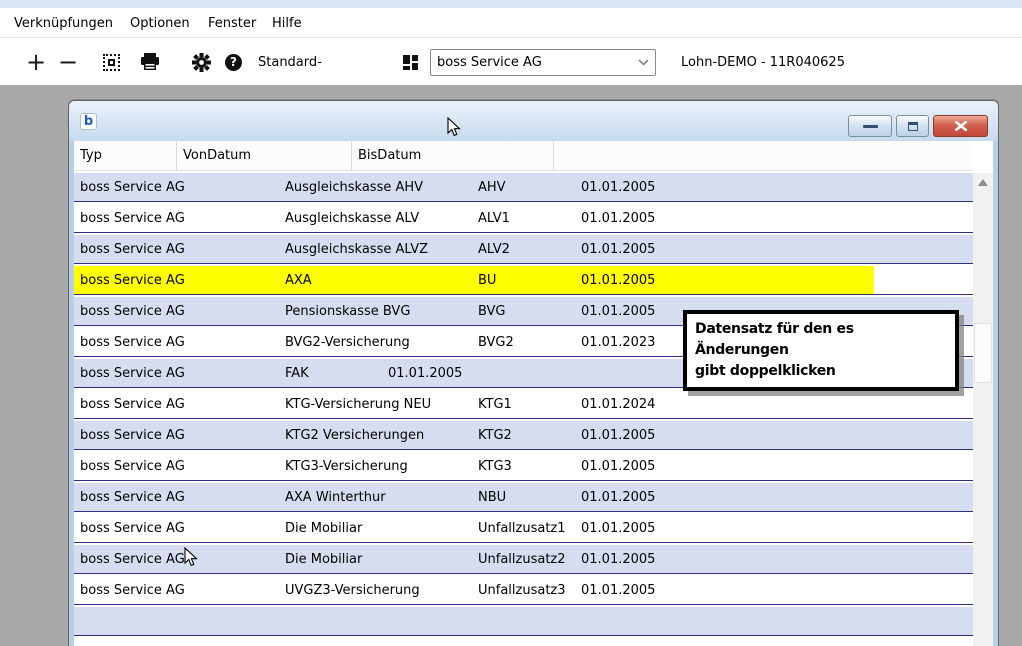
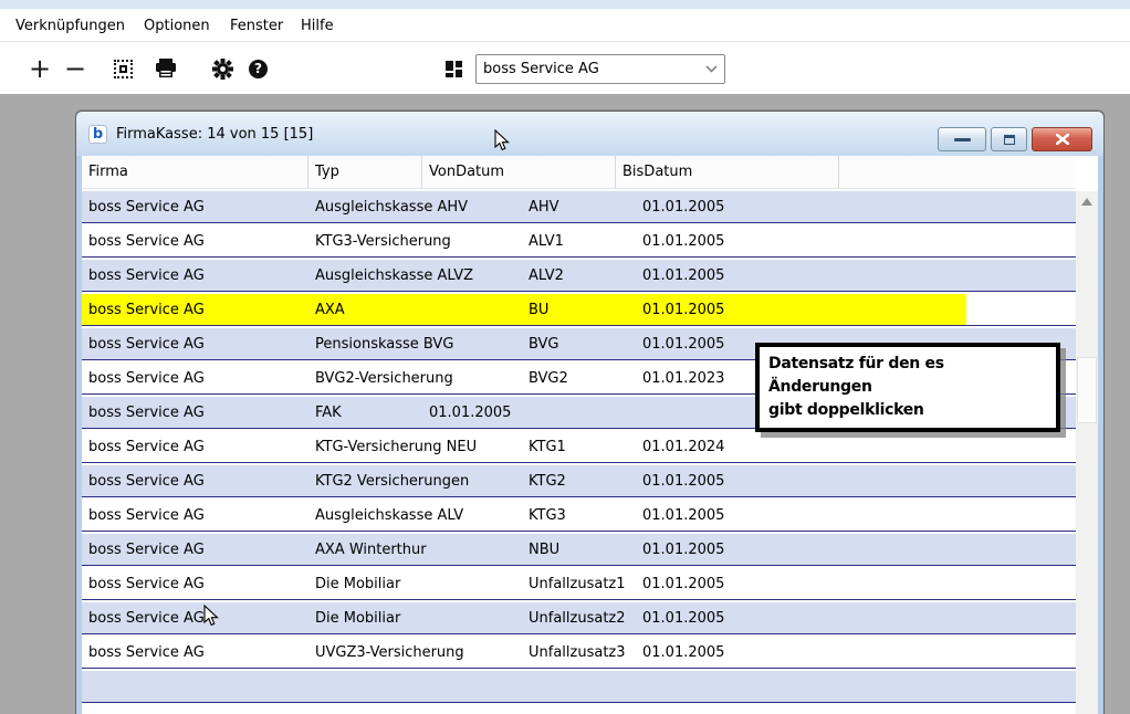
  Verknüpfungen
  Optionen
  Fenster
  Hilfe
  +
  −
  ?
- Standard-
  boss Service AG
- Lohn-DEMO - 11R040625
  b
+ FirmaKasse: 14 von 15 [15]
+ Firma
  Typ
  VonDatum
  BisDatum
  boss Service AG
  Ausgleichskasse AHV
  AHV
  01.01.2005
  boss Service AG
- Ausgleichskasse ALV
+ KTG3-Versicherung
  ALV1
  01.01.2005
  boss Service AG
  Ausgleichskasse ALVZ
  ALV2
  01.01.2005
  boss Service AG
  AXA
  BU
  01.01.2005
  boss Service AG
  Pensionskasse BVG
  BVG
  01.01.2005
  boss Service AG
  BVG2-Versicherung
  BVG2
  01.01.2023
  boss Service AG
  FAK
  01.01.2005
  boss Service AG
  KTG-Versicherung NEU
  KTG1
  01.01.2024
  boss Service AG
  KTG2 Versicherungen
  KTG2
  01.01.2005
  boss Service AG
- KTG3-Versicherung
+ Ausgleichskasse ALV
  KTG3
  01.01.2005
  boss Service AG
  AXA Winterthur
  NBU
  01.01.2005
  boss Service AG
  Die Mobiliar
  Unfallzusatz1
  01.01.2005
  boss Service AG
  Die Mobiliar
  Unfallzusatz2
  01.01.2005
  boss Service AG
  UVGZ3-Versicherung
  Unfallzusatz3
  01.01.2005
  Datensatz für den es Änderungen
  gibt doppelklicken
